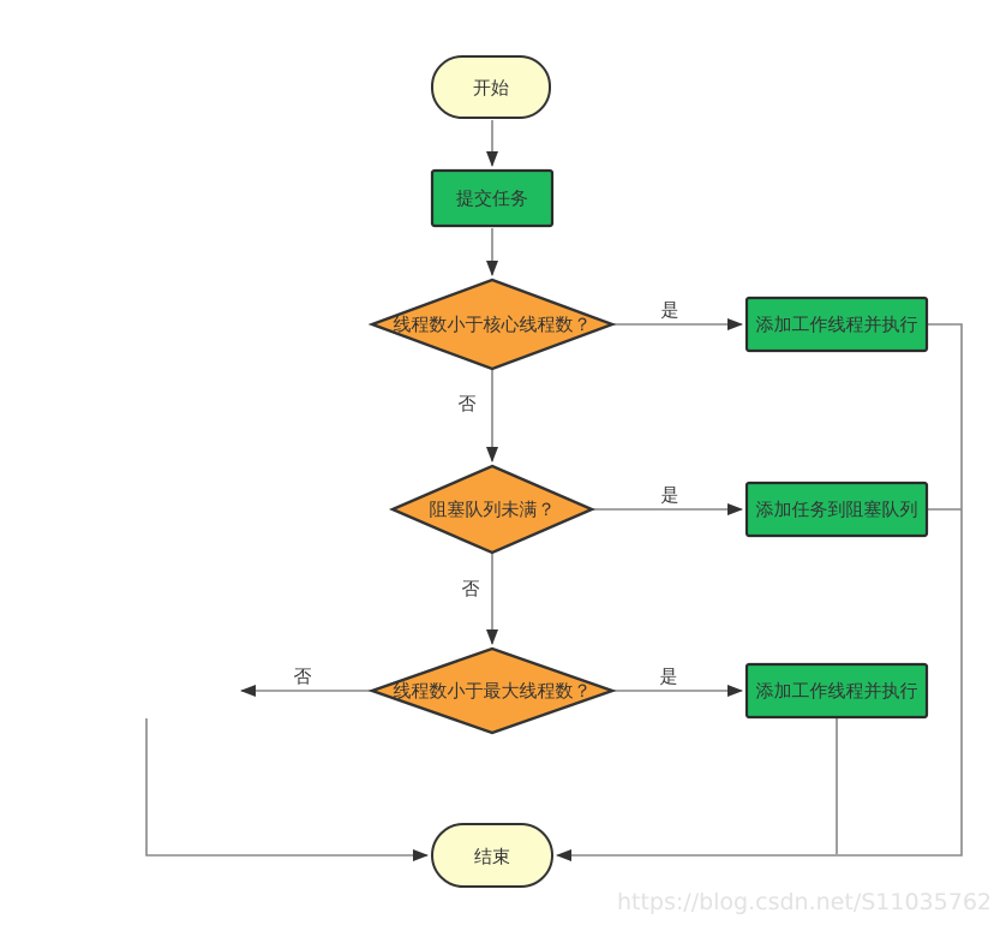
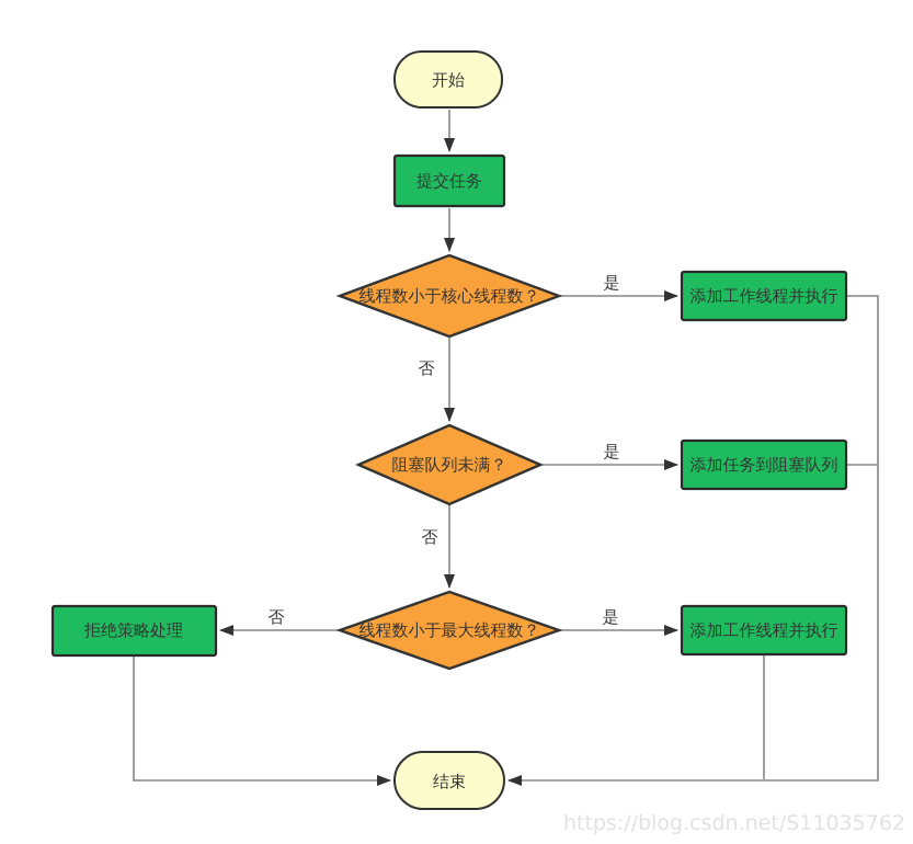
  开始
  提交任务
  线程数小于核心线程数？
  添加工作线程并执行
  阻塞队列未满？
  添加任务到阻塞队列
  线程数小于最大线程数？
+ 拒绝策略处理
  添加工作线程并执行
  结束
  是
  否
  是
  否
  是
  否
  https://blog.csdn.net/S11035762
